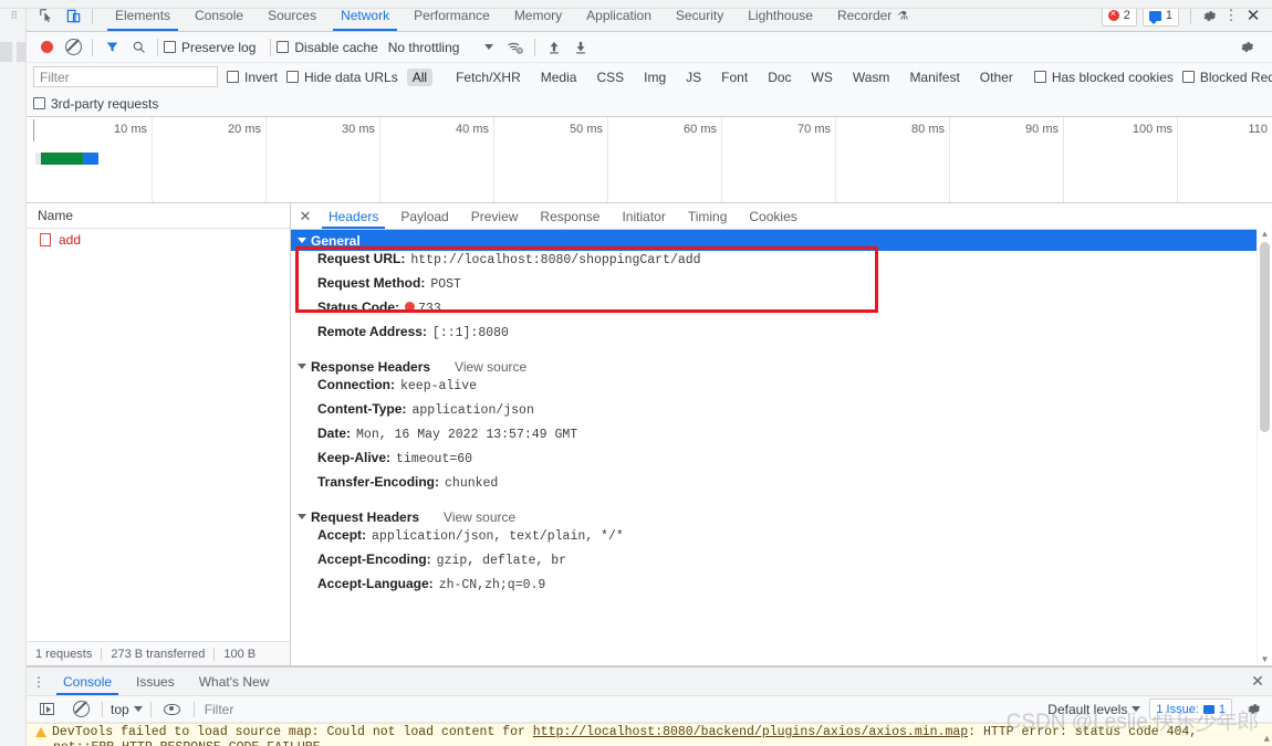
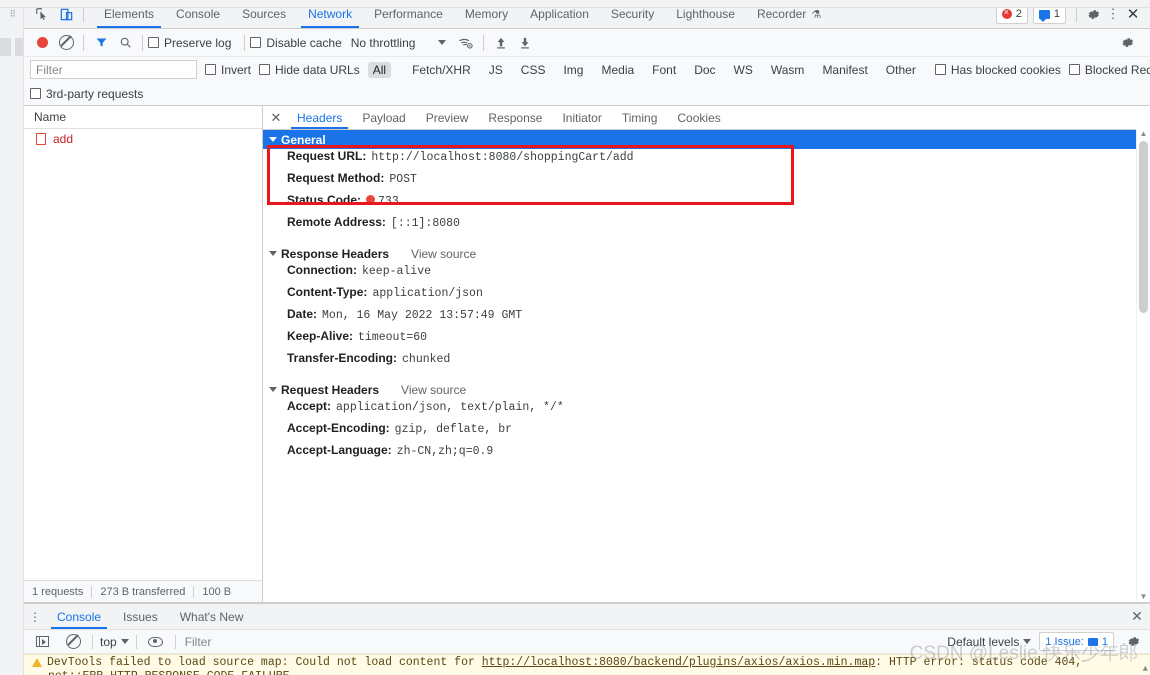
  ⠿
  Elements
  Console
  Sources
  Network
  Performance
  Memory
  Application
  Security
  Lighthouse
  Recorder
  ⚗
  2
  1
  ⋮
  ✕
  Preserve log
  Disable cache
  No throttling
  Filter
  Invert
  Hide data URLs
  All
  Fetch/XHR
- Media
+ JS
  CSS
  Img
- JS
+ Media
  Font
  Doc
  WS
  Wasm
  Manifest
  Other
  Has blocked cookies
  3rd-party requests
- 10 ms
- 20 ms
- 30 ms
- 40 ms
- 50 ms
- 60 ms
- 70 ms
- 80 ms
- 90 ms
- 100 ms
- 110
  Name
  add
  1 requests
  273 B transferred
  100 B
  ✕
  Headers
  Payload
  Preview
  Response
  Initiator
  Timing
  Cookies
  General
  Request URL:
  http://localhost:8080/shoppingCart/add
  Request Method:
  POST
  Status Code:
  733
  Remote Address:
  [::1]:8080
  Response Headers
  View source
  Connection:
  keep-alive
  Content-Type:
  application/json
  Date:
  Mon, 16 May 2022 13:57:49 GMT
  Keep-Alive:
  timeout=60
  Transfer-Encoding:
  chunked
  Request Headers
  View source
  Accept:
  application/json, text/plain, */*
  Accept-Encoding:
  gzip, deflate, br
  Accept-Language:
  zh-CN,zh;q=0.9
  ▲
  ▼
  ⋮
  Console
  Issues
  What's New
  ✕
  top
  Filter
  Default levels
  1 Issue:
  1
  DevTools failed to load source map: Could not load content for http://localhost:8080/backend/plugins/axios/axios.min.map: HTTP error: status code 404,
  ▲
  CSDN @Leslie 快乐少年郎
